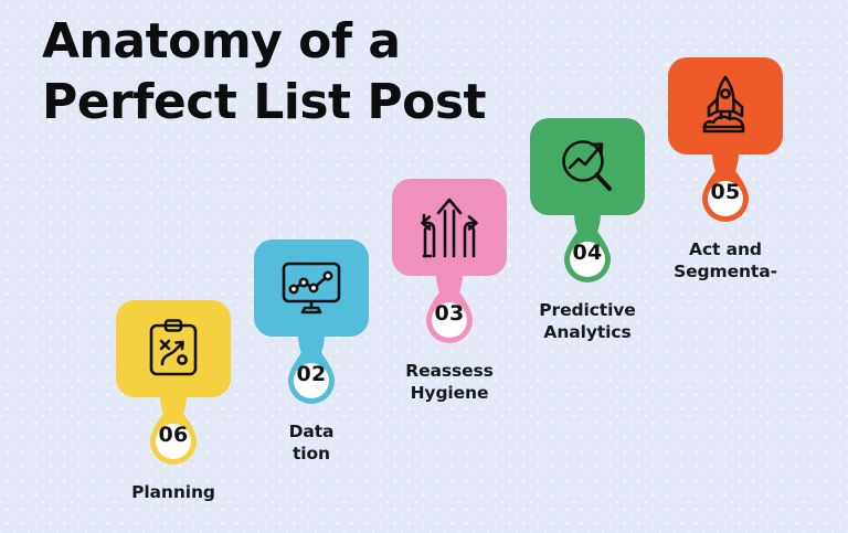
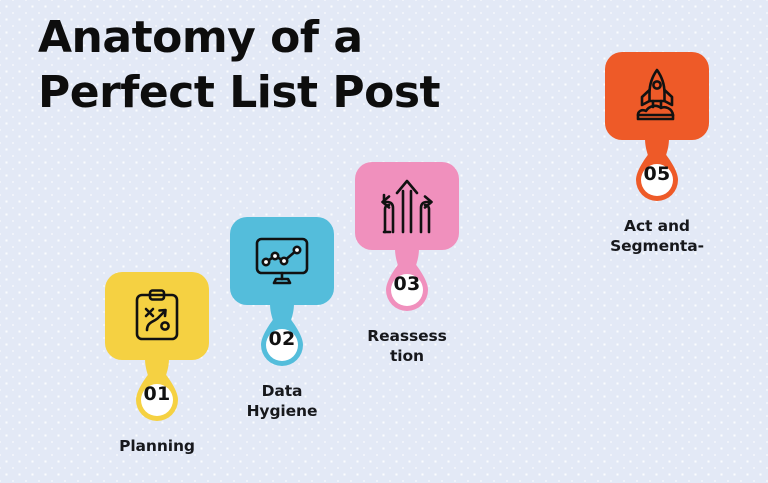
  Anatomy of a
  Perfect List Post
- 06
+ 01
  Planning
  02
  Data
- tion
+ Hygiene
  03
  Reassess
- Hygiene
+ tion
- 04
- Predictive
- Analytics
  05
  Act and
  Segmenta-
